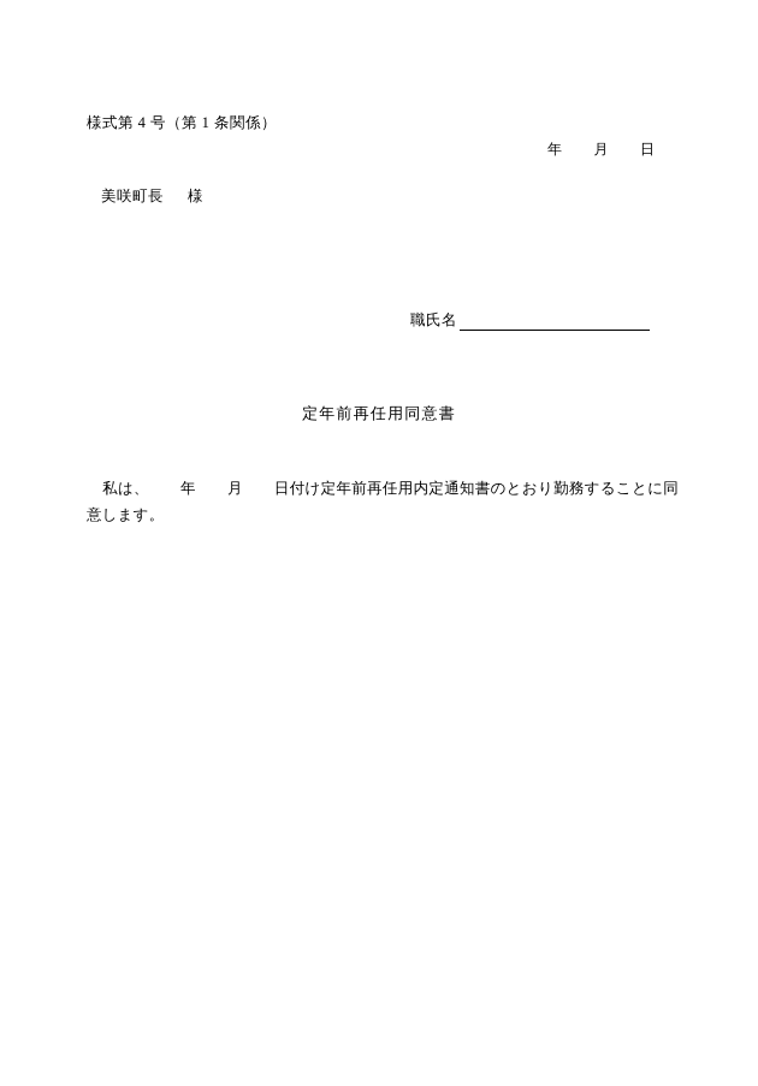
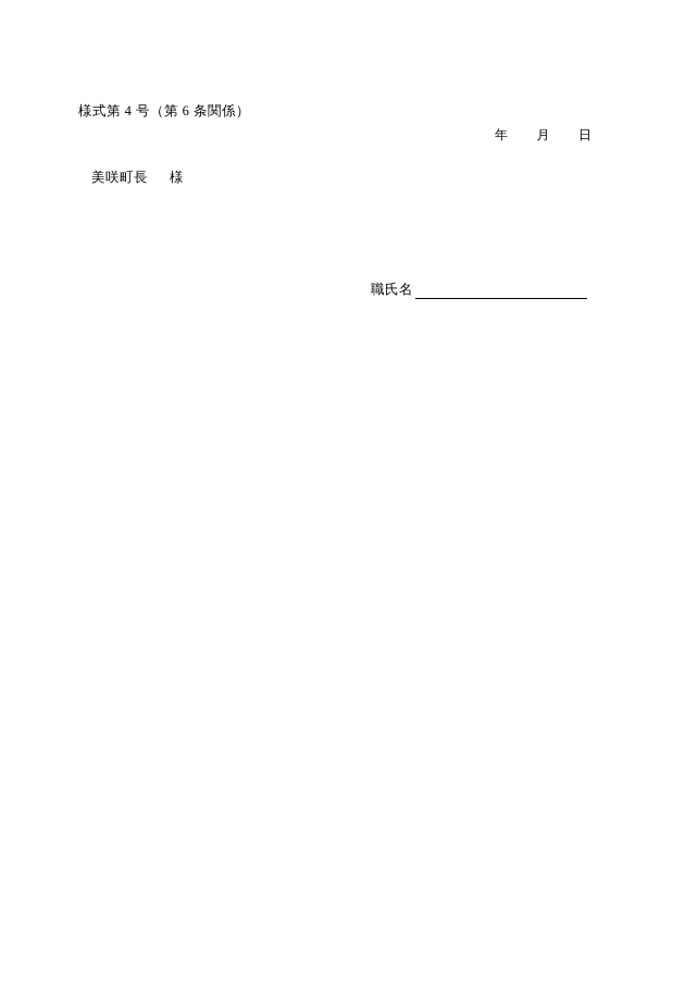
- 様式第 4 号（第 1 条関係）
+ 様式第 4 号（第 6 条関係）
  年 月 日
  美咲町長 様
  職氏名
- 定年前再任用同意書
- 私は、 年 月 日付け定年前再任用内定通知書のとおり勤務することに同意します。
